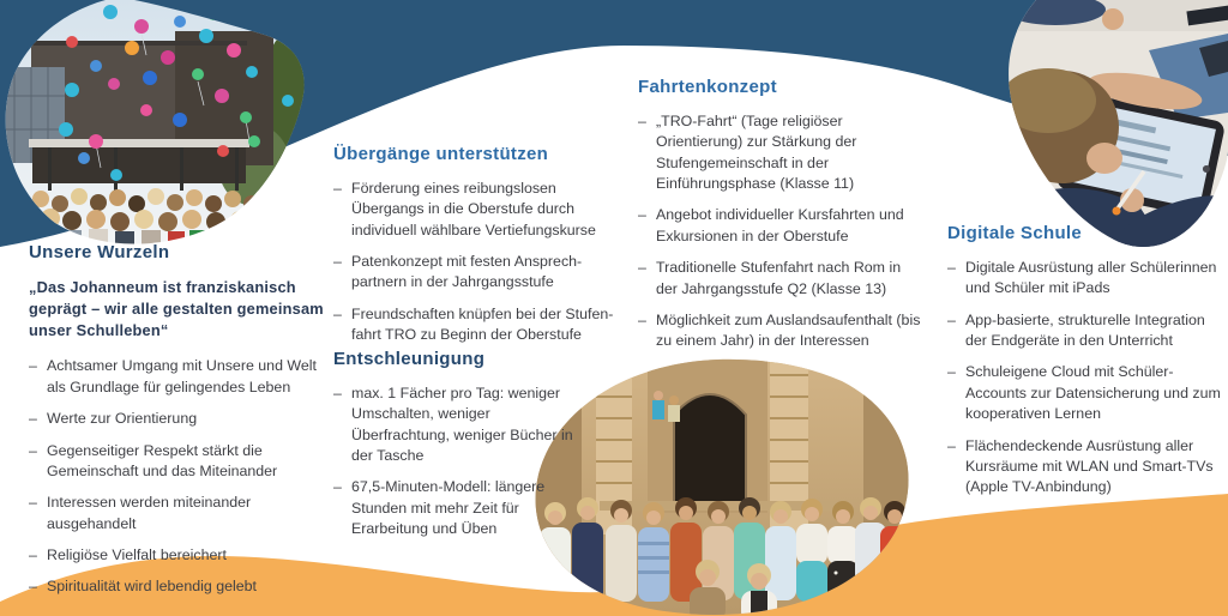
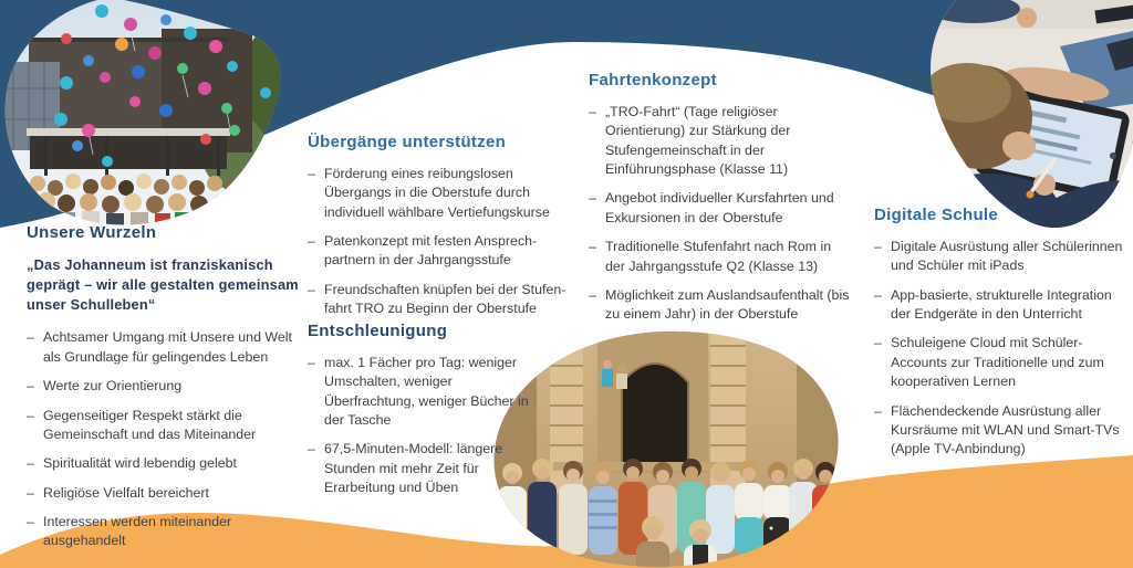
  Unsere Wurzeln
  „Das Johanneum ist franziskanisch geprägt – wir alle gestalten gemeinsam unser Schulleben“
  Achtsamer Umgang mit Unsere und Welt als Grundlage für gelingendes Leben
  Werte zur Orientierung
  Gegenseitiger Respekt stärkt die Gemeinschaft und das Miteinander
- Interessen werden miteinander ausgehandelt
+ Spiritualität wird lebendig gelebt
  Religiöse Vielfalt bereichert
- Spiritualität wird lebendig gelebt
+ Interessen werden miteinander ausgehandelt
  Übergänge unterstützen
  Förderung eines reibungslosen Übergangs in die Oberstufe durch individuell wählbare Vertiefungskurse
  Patenkonzept mit festen Ansprech­partnern in der Jahrgangsstufe
  Freundschaften knüpfen bei der Stufen­fahrt TRO zu Beginn der Oberstufe
  Entschleunigung
  max. 1 Fächer pro Tag: weniger Umschalten, weniger Überfrachtung, weniger Bücher in der Tasche
  67,5-Minuten-Modell: längere Stunden mit mehr Zeit für Erarbeitung und Üben
  Fahrtenkonzept
  „TRO-Fahrt“ (Tage religiöser Orientierung) zur Stärkung der Stufengemeinschaft in der Einführungsphase (Klasse 11)
  Angebot individueller Kursfahrten und Exkursionen in der Oberstufe
  Traditionelle Stufenfahrt nach Rom in der Jahrgangsstufe Q2 (Klasse 13)
- Möglichkeit zum Auslandsaufenthalt (bis zu einem Jahr) in der Interessen
+ Möglichkeit zum Auslandsaufenthalt (bis zu einem Jahr) in der Oberstufe
  Digitale Schule
  Digitale Ausrüstung aller Schülerinnen und Schüler mit iPads
  App-basierte, strukturelle Integration der Endgeräte in den Unterricht
- Schuleigene Cloud mit Schüler-Accounts zur Datensicherung und zum kooperativen Lernen
+ Schuleigene Cloud mit Schüler-Accounts zur Traditionelle und zum kooperativen Lernen
  Flächendeckende Ausrüstung aller Kursräume mit WLAN und Smart-TVs (Apple TV-Anbindung)
